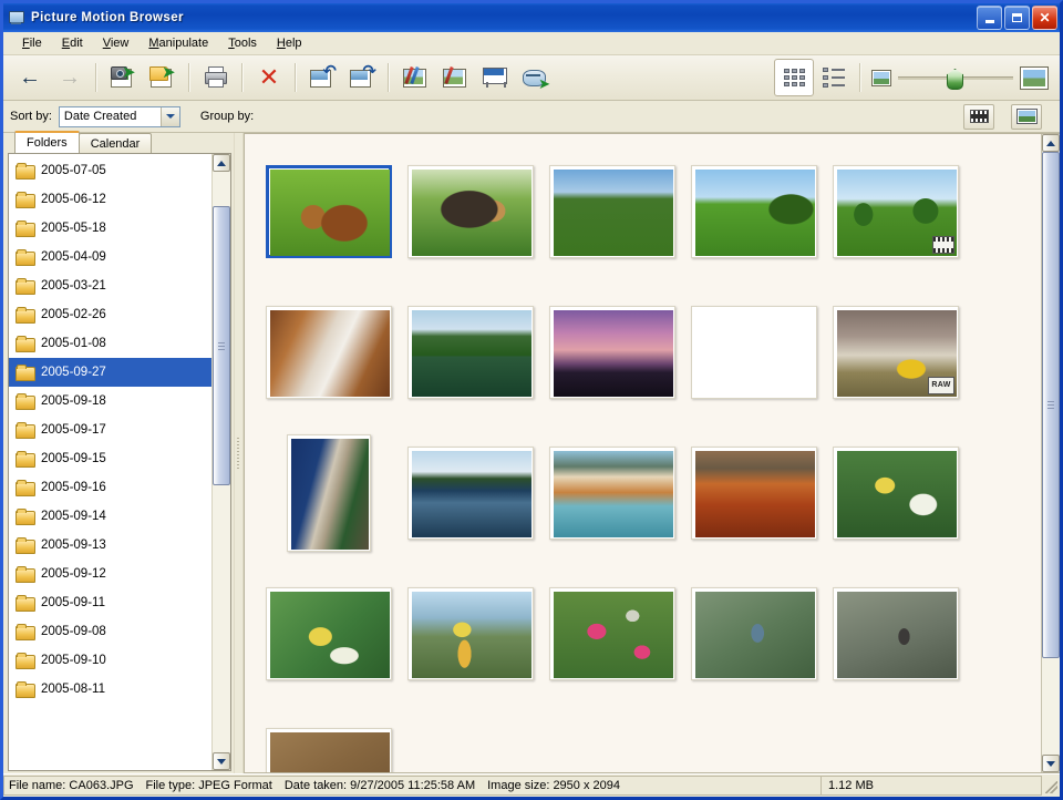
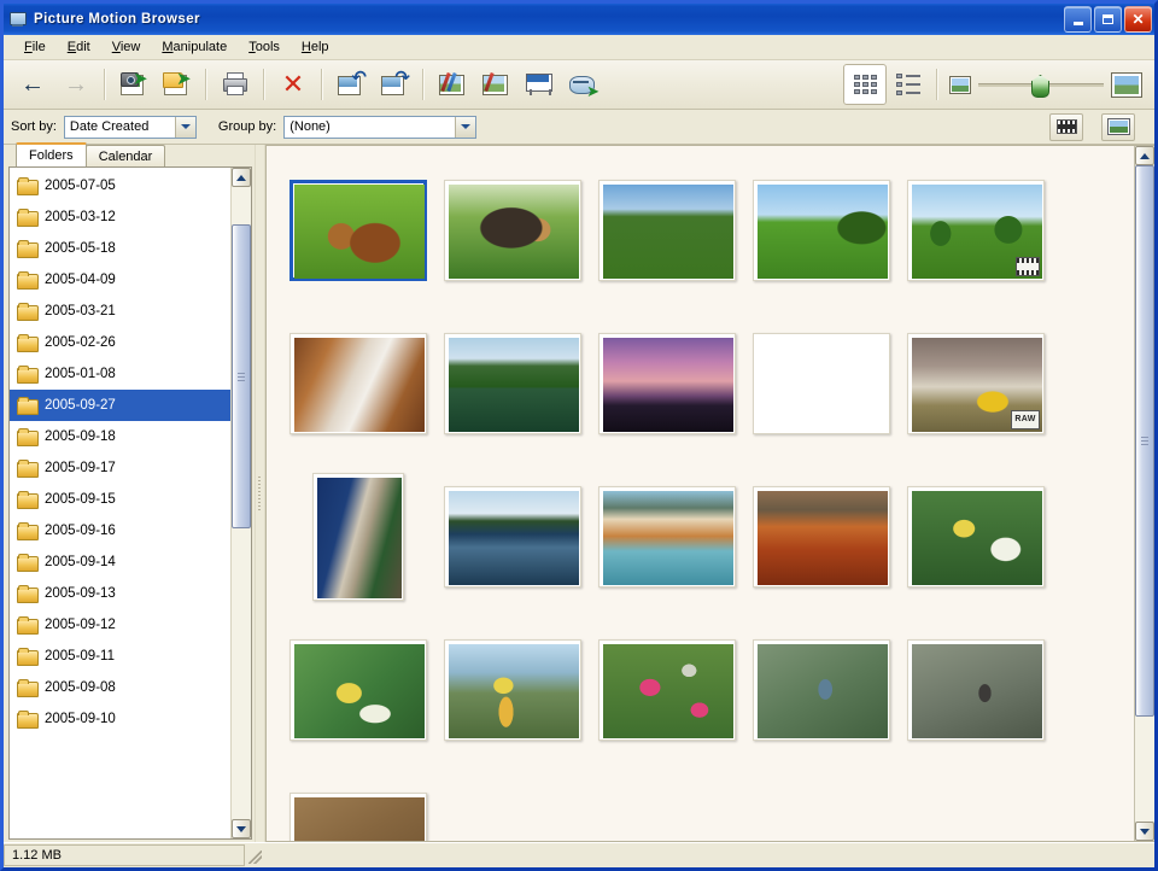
  Picture Motion Browser
  ✕
  File
  Edit
  View
  Manipulate
  Tools
  Help
  ←
  →
  ➤
  ➤
  ✕
  ↶
  ↷
  ➤
  Sort by:
  Date Created
  Group by:
+ (None)
  Folders
  Calendar
  2005-07-05
- 2005-06-12
+ 2005-03-12
  2005-05-18
  2005-04-09
  2005-03-21
  2005-02-26
  2005-01-08
  2005-09-27
  2005-09-18
  2005-09-17
  2005-09-15
  2005-09-16
  2005-09-14
  2005-09-13
  2005-09-12
  2005-09-11
  2005-09-08
  2005-09-10
- 2005-08-11
- File name: CA063.JPG
- File type: JPEG Format
- Date taken: 9/27/2005 11:25:58 AM
- Image size: 2950 x 2094
  1.12 MB
